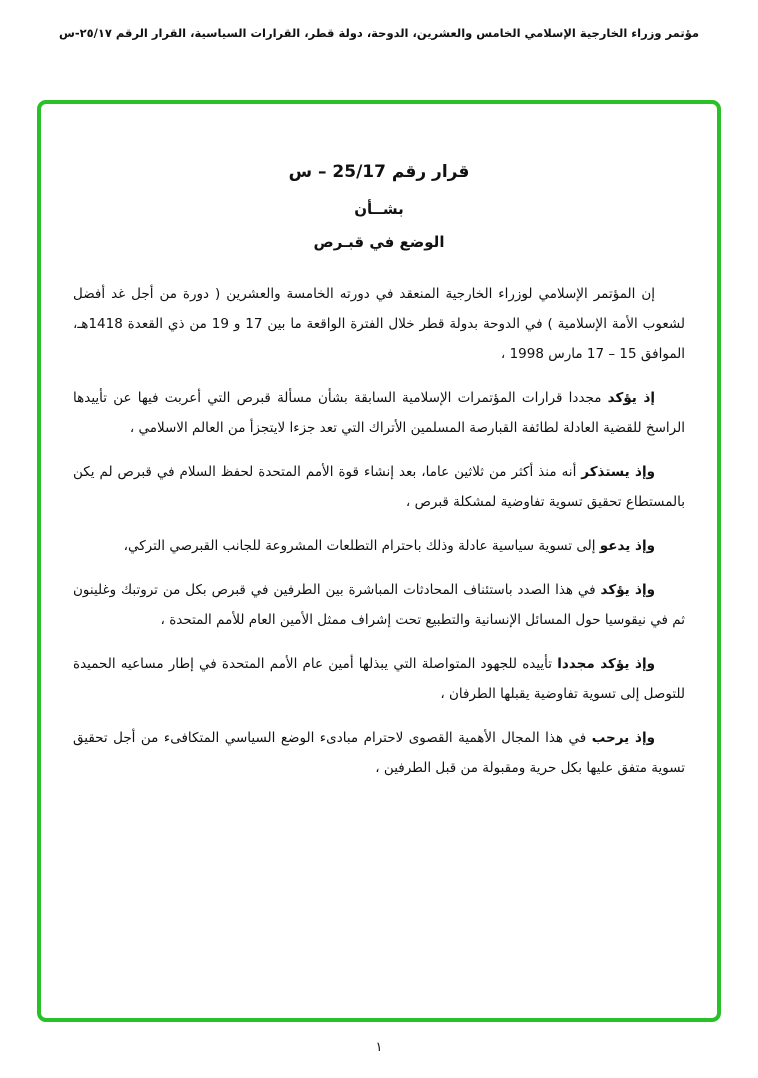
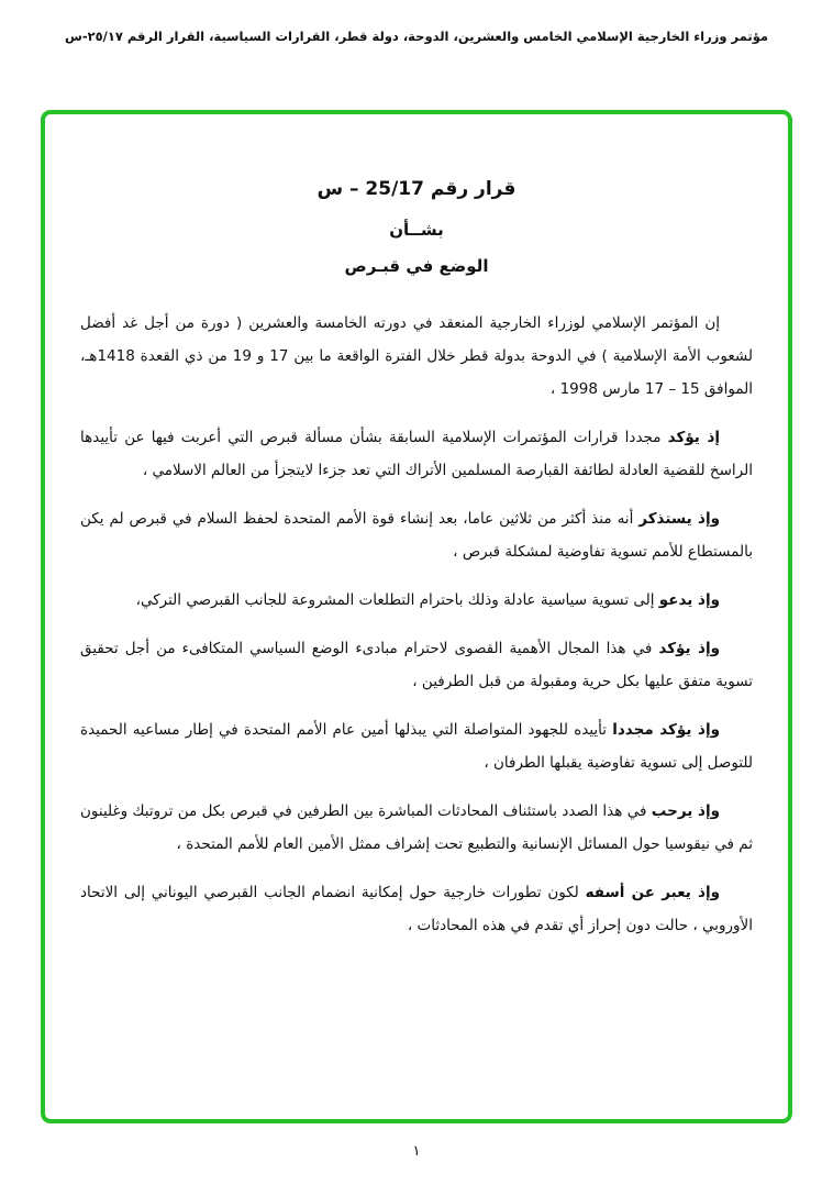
  مؤتمر وزراء الخارجية الإسلامي الخامس والعشرين، الدوحة، دولة قطر، القرارات السياسية، القرار الرقم ٢٥/١٧-س
  قرار رقم 25/17 – س
  بشــأن
  الوضع في قبـرص
  إن المؤتمر الإسلامي لوزراء الخارجية المنعقد في دورته الخامسة والعشرين ( دورة من أجل غد أفضل لشعوب الأمة الإسلامية ) في الدوحة بدولة قطر خلال الفترة الواقعة ما بين 17 و 19 من ذي القعدة 1418هـ، الموافق 15 – 17 مارس 1998 ،
  إذ يؤكد مجددا قرارات المؤتمرات الإسلامية السابقة بشأن مسألة قبرص التي أعربت فيها عن تأييدها الراسخ للقضية العادلة لطائفة القبارصة المسلمين الأتراك التي تعد جزءا لايتجزأ من العالم الاسلامي ،
- وإذ يستذكر أنه منذ أكثر من ثلاثين عاما، بعد إنشاء قوة الأمم المتحدة لحفظ السلام في قبرص لم يكن بالمستطاع تحقيق تسوية تفاوضية لمشكلة قبرص ،
+ وإذ يستذكر أنه منذ أكثر من ثلاثين عاما، بعد إنشاء قوة الأمم المتحدة لحفظ السلام في قبرص لم يكن بالمستطاع للأمم تسوية تفاوضية لمشكلة قبرص ،
  وإذ يدعو إلى تسوية سياسية عادلة وذلك باحترام التطلعات المشروعة للجانب القبرصي التركي،
- وإذ يؤكد في هذا الصدد باستئناف المحادثات المباشرة بين الطرفين في قبرص بكل من تروتبك وغلينون ثم في نيقوسيا حول المسائل الإنسانية والتطبيع تحت إشراف ممثل الأمين العام للأمم المتحدة ،
+ وإذ يؤكد في هذا المجال الأهمية القصوى لاحترام مبادىء الوضع السياسي المتكافىء من أجل تحقيق تسوية متفق عليها بكل حرية ومقبولة من قبل الطرفين ،
  وإذ يؤكد مجددا تأييده للجهود المتواصلة التي يبذلها أمين عام الأمم المتحدة في إطار مساعيه الحميدة للتوصل إلى تسوية تفاوضية يقبلها الطرفان ،
- وإذ يرحب في هذا المجال الأهمية القصوى لاحترام مبادىء الوضع السياسي المتكافىء من أجل تحقيق تسوية متفق عليها بكل حرية ومقبولة من قبل الطرفين ،
+ وإذ يرحب في هذا الصدد باستئناف المحادثات المباشرة بين الطرفين في قبرص بكل من تروتبك وغلينون ثم في نيقوسيا حول المسائل الإنسانية والتطبيع تحت إشراف ممثل الأمين العام للأمم المتحدة ،
+ وإذ يعبر عن أسفه لكون تطورات خارجية حول إمكانية انضمام الجانب القبرصي اليوناني إلى الاتحاد الأوروبي ، حالت دون إحراز أي تقدم في هذه المحادثات ،
  ١
